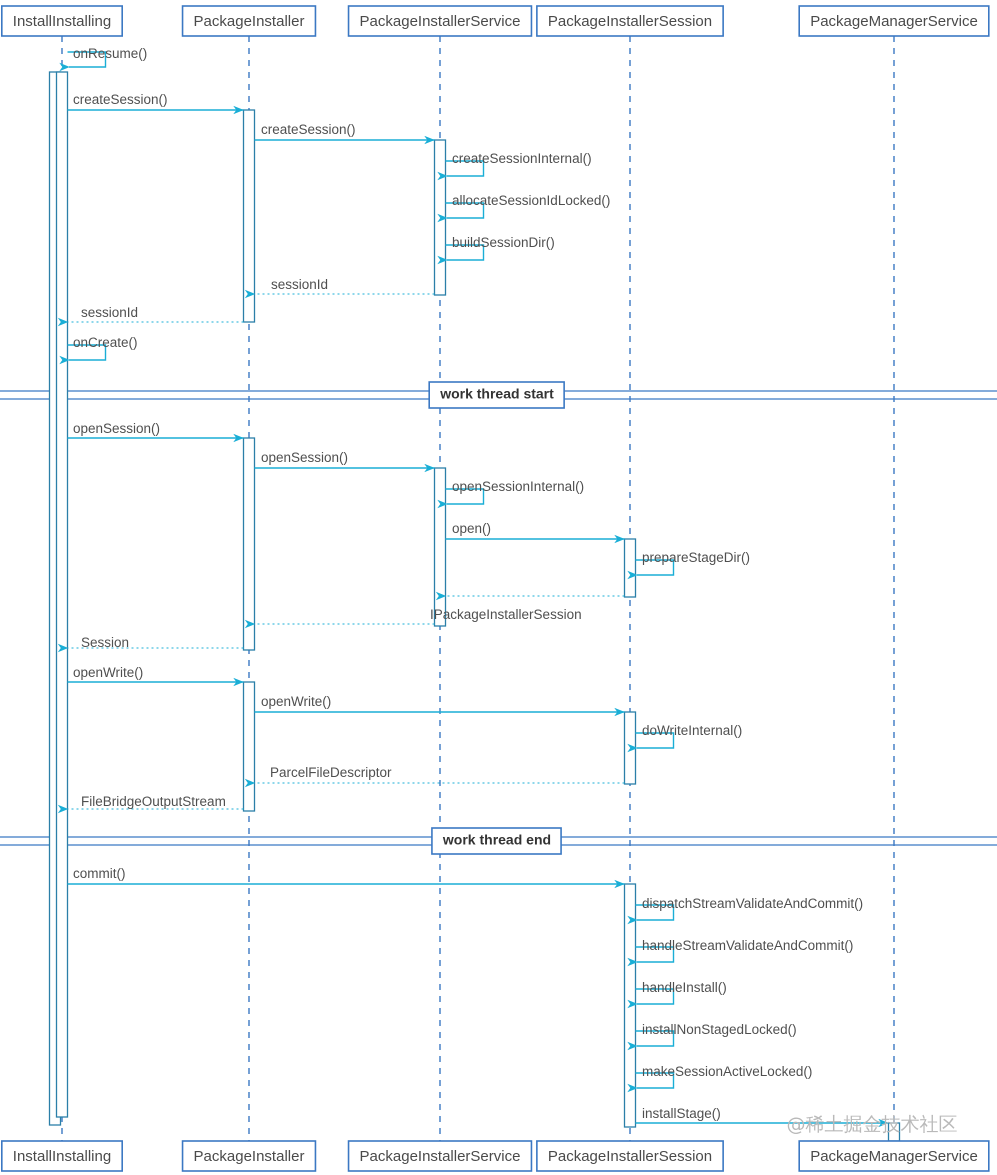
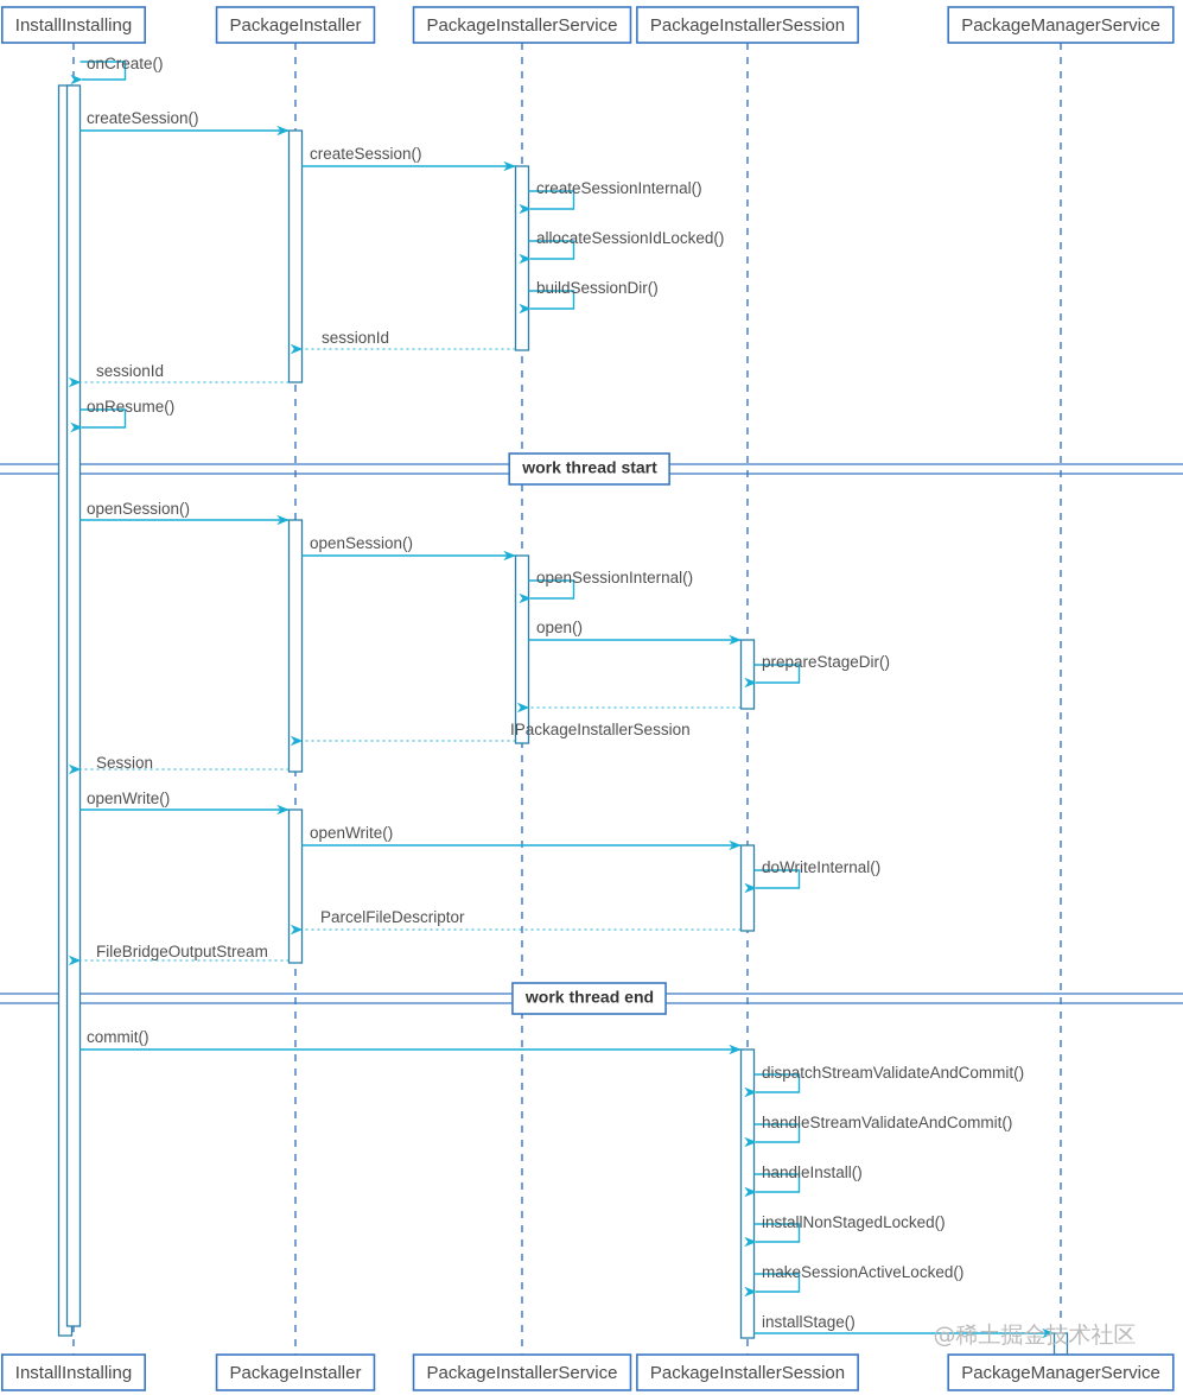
- onResume()
+ onCreate()
  createSession()
  createSession()
  createSessionInternal()
  allocateSessionIdLocked()
  buildSessionDir()
  sessionId
  sessionId
- onCreate()
+ onResume()
  openSession()
  openSession()
  openSessionInternal()
  open()
  prepareStageDir()
  IPackageInstallerSession
  Session
  openWrite()
  openWrite()
  doWriteInternal()
  ParcelFileDescriptor
  FileBridgeOutputStream
  commit()
  dispatchStreamValidateAndCommit()
  handleStreamValidateAndCommit()
  handleInstall()
  installNonStagedLocked()
  makeSessionActiveLocked()
  installStage()
  @稀土掘金技术社区
  work thread start
  work thread end
  InstallInstalling
  InstallInstalling
  PackageInstaller
  PackageInstaller
  PackageInstallerService
  PackageInstallerService
  PackageInstallerSession
  PackageInstallerSession
  PackageManagerService
  PackageManagerService
